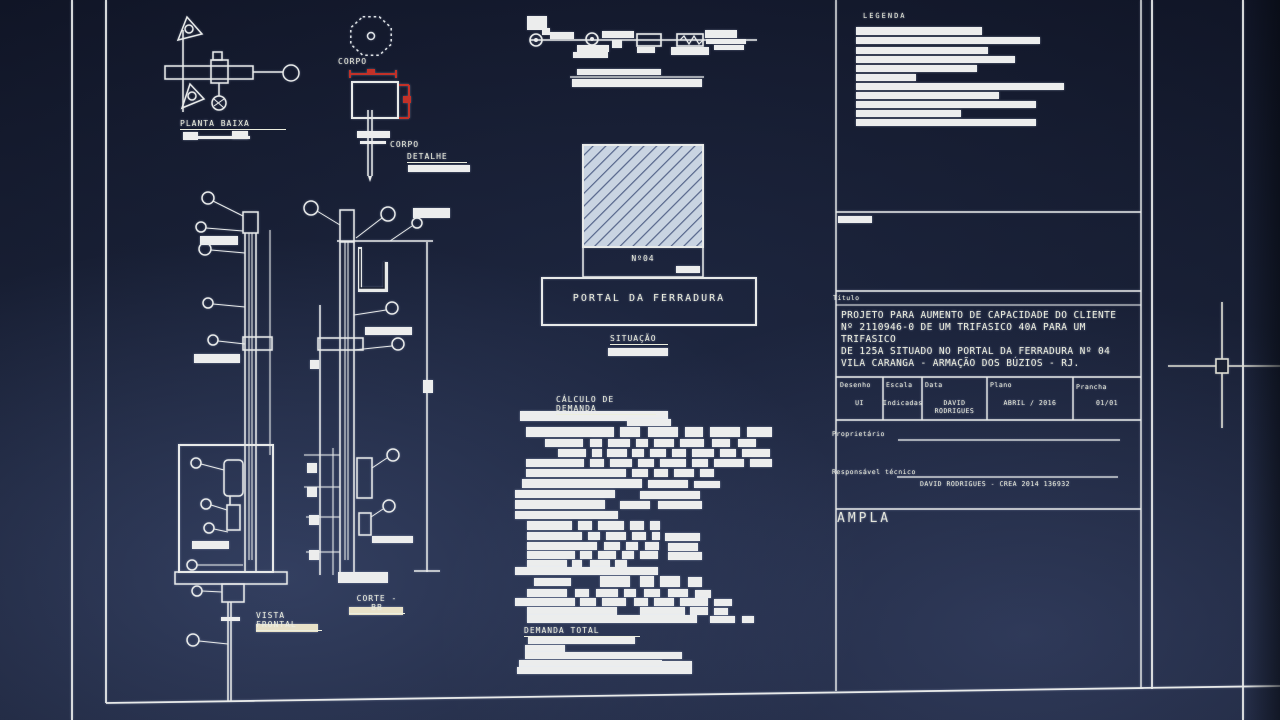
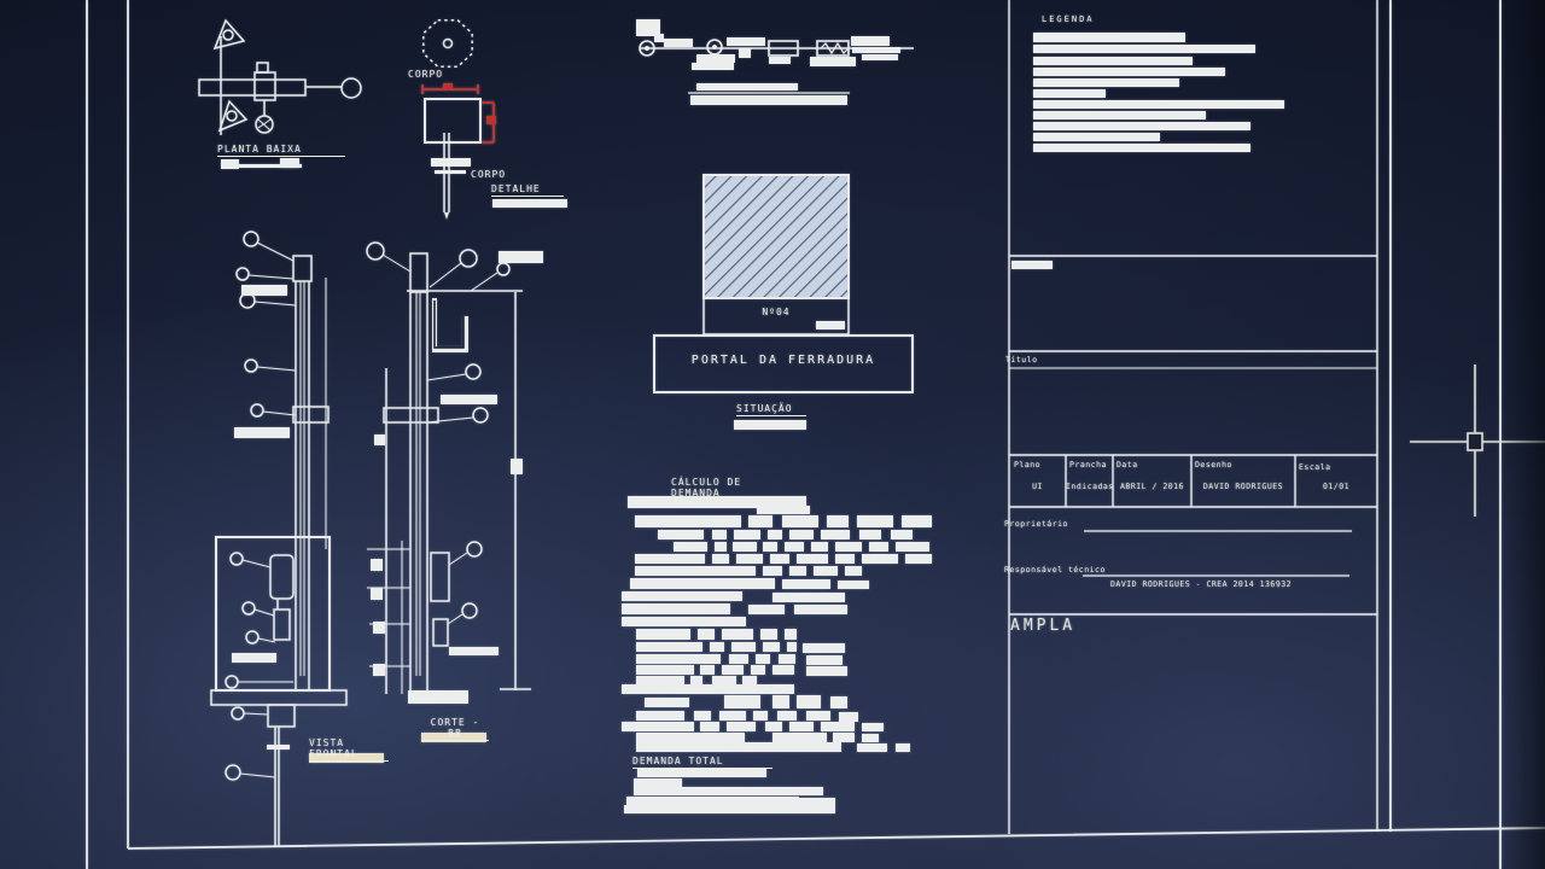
  PLANTA BAIXA
  CORPO
  CORPO
  DETALHE
  SITUAÇÃO
  Nº04
  PORTAL DA FERRADURA
  CÁLCULO DE DEMANDA
  DEMANDA TOTAL
  VISTA FRONTAL
  CORTE - BB
  LEGENDA
  Título
- PROJETO PARA AUMENTO DE CAPACIDADE DO CLIENTE
- Nº 2110946-0 DE UM TRIFASICO 40A PARA UM TRIFASICO
- DE 125A SITUADO NO PORTAL DA FERRADURA Nº 04
- VILA CARANGA - ARMAÇÃO DOS BÚZIOS - RJ.
- Desenho
+ Plano
  UI
- Escala
+ Prancha
  Indicadas
  Data
- DAVID RODRIGUES
+ ABRIL / 2016
- Plano
+ Desenho
- ABRIL / 2016
+ DAVID RODRIGUES
- Prancha
+ Escala
  01/01
  Proprietário
  Responsável técnico
  DAVID RODRIGUES - CREA 2014 136932
  AMPLA
